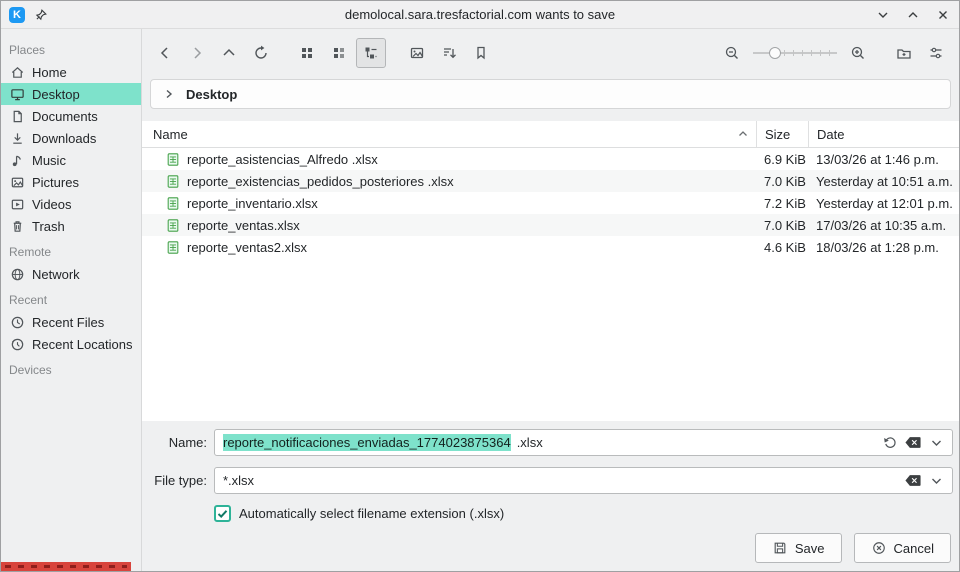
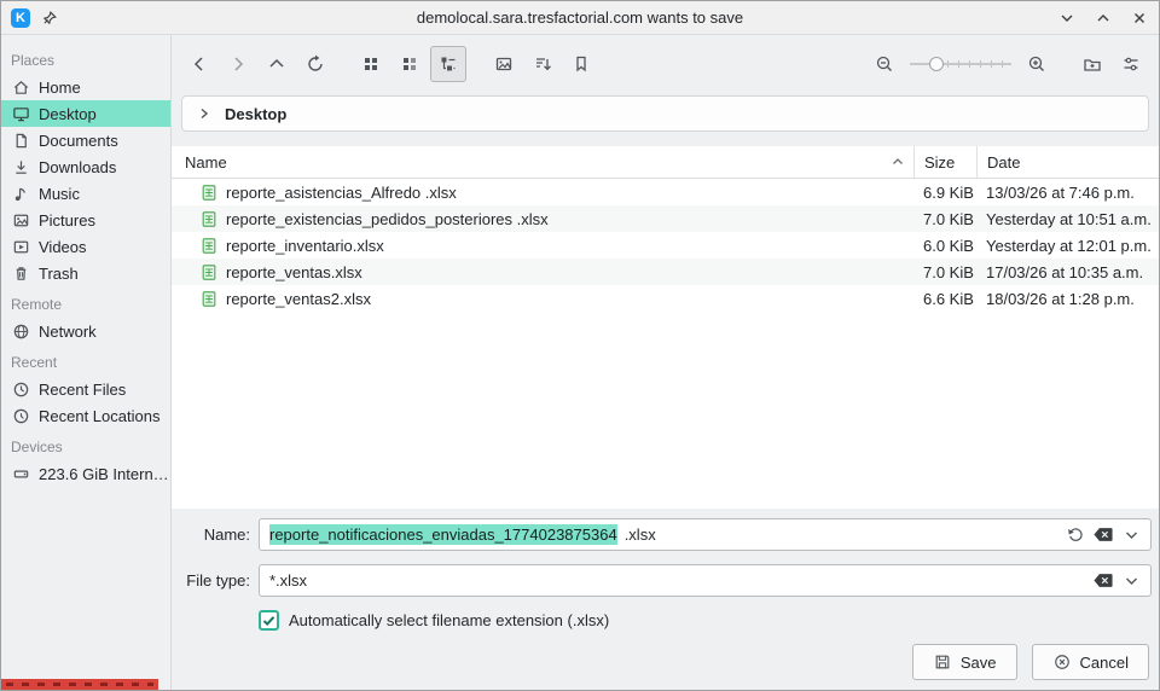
  K
  demolocal.sara.tresfactorial.com wants to save
  Places
  Home
  Desktop
  Documents
  Downloads
  Music
  Pictures
  Videos
  Trash
  Remote
  Network
  Recent
  Recent Files
  Recent Locations
  Devices
+ 223.6 GiB Intern…
  Desktop
  Name
  Size
  Date
  reporte_asistencias_Alfredo .xlsx
  6.9 KiB
- 13/03/26 at 1:46 p.m.
+ 13/03/26 at 7:46 p.m.
  reporte_existencias_pedidos_posteriores .xlsx
  7.0 KiB
  Yesterday at 10:51 a.m.
  reporte_inventario.xlsx
- 7.2 KiB
+ 6.0 KiB
  Yesterday at 12:01 p.m.
  reporte_ventas.xlsx
  7.0 KiB
  17/03/26 at 10:35 a.m.
  reporte_ventas2.xlsx
- 4.6 KiB
+ 6.6 KiB
  18/03/26 at 1:28 p.m.
  Name:
  reporte_notificaciones_enviadas_1774023875364
  .xlsx
  File type:
  *.xlsx
  Automatically select filename extension (.xlsx)
  Save
  Cancel
